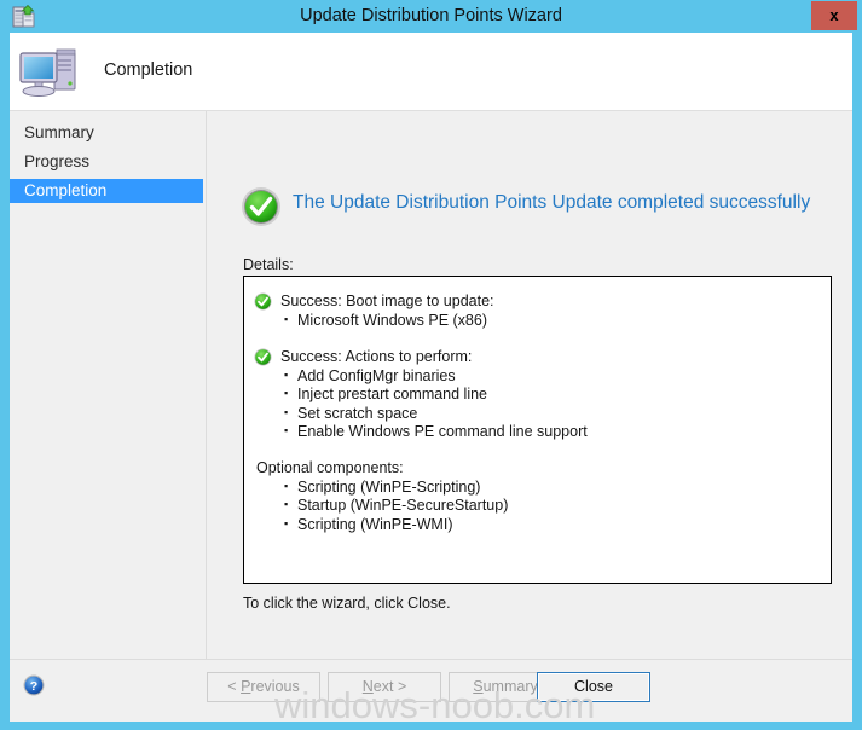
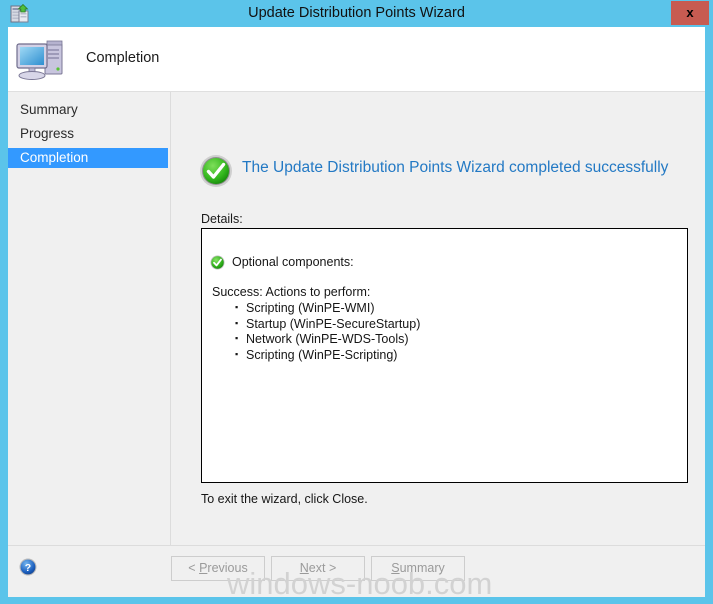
  Update Distribution Points Wizard
  x
  Completion
  Summary
  Progress
  Completion
- The Update Distribution Points Update completed successfully
+ The Update Distribution Points Wizard completed successfully
  Details:
- Success: Boot image to update:
- Microsoft Windows PE (x86)
- Success: Actions to perform:
+ Optional components:
- Add ConfigMgr binaries
- Inject prestart command line
- Set scratch space
- Enable Windows PE command line support
- Optional components:
+ Success: Actions to perform:
- Scripting (WinPE-Scripting)
+ Scripting (WinPE-WMI)
  Startup (WinPE-SecureStartup)
+ Network (WinPE-WDS-Tools)
- Scripting (WinPE-WMI)
+ Scripting (WinPE-Scripting)
- To click the wizard, click Close.
+ To exit the wizard, click Close.
  ?
  < Previous
  Next >
  Summary
- Close
  windows-noob.com
